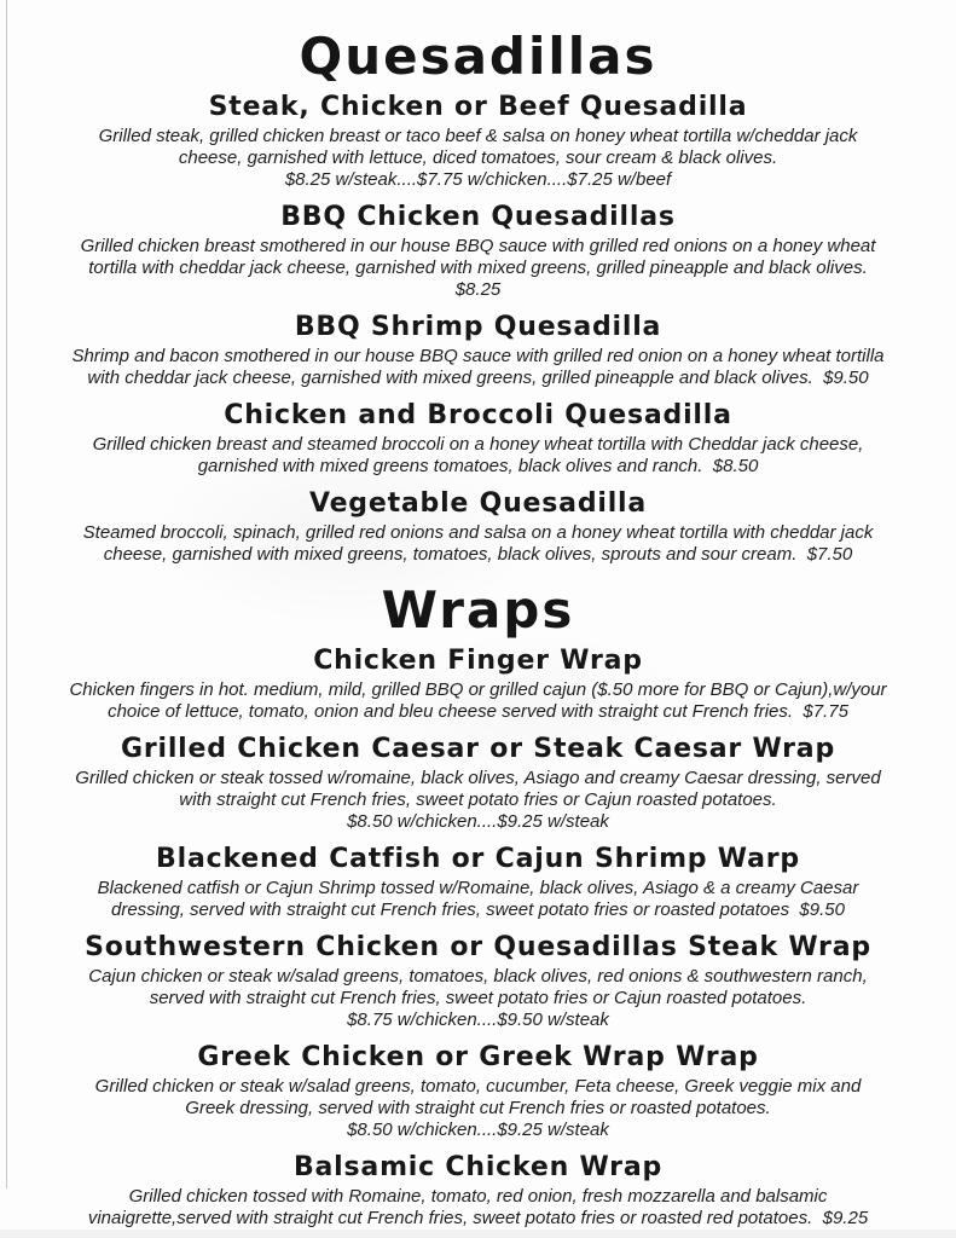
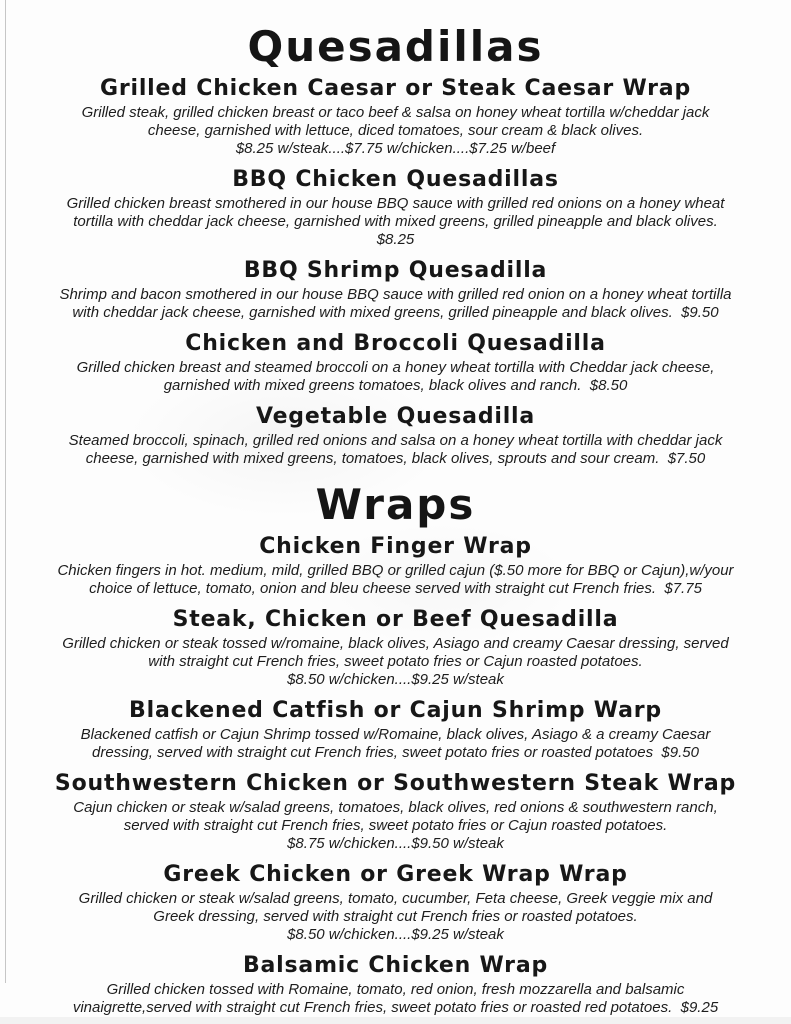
  Quesadillas
- Steak, Chicken or Beef Quesadilla
+ Grilled Chicken Caesar or Steak Caesar Wrap
  Grilled steak, grilled chicken breast or taco beef & salsa on honey wheat tortilla w/cheddar jack
  cheese, garnished with lettuce, diced tomatoes, sour cream & black olives.
  $8.25 w/steak....$7.75 w/chicken....$7.25 w/beef
  BBQ Chicken Quesadillas
  Grilled chicken breast smothered in our house BBQ sauce with grilled red onions on a honey wheat
  tortilla with cheddar jack cheese, garnished with mixed greens, grilled pineapple and black olives.
  $8.25
  BBQ Shrimp Quesadilla
  Shrimp and bacon smothered in our house BBQ sauce with grilled red onion on a honey wheat tortilla
  with cheddar jack cheese, garnished with mixed greens, grilled pineapple and black olives. $9.50
  Chicken and Broccoli Quesadilla
  Grilled chicken breast and steamed broccoli on a honey wheat tortilla with Cheddar jack cheese,
  garnished with mixed greens tomatoes, black olives and ranch. $8.50
  Vegetable Quesadilla
  Steamed broccoli, spinach, grilled red onions and salsa on a honey wheat tortilla with cheddar jack
  cheese, garnished with mixed greens, tomatoes, black olives, sprouts and sour cream. $7.50
  Wraps
  Chicken Finger Wrap
  Chicken fingers in hot. medium, mild, grilled BBQ or grilled cajun ($.50 more for BBQ or Cajun),w/your
  choice of lettuce, tomato, onion and bleu cheese served with straight cut French fries. $7.75
- Grilled Chicken Caesar or Steak Caesar Wrap
+ Steak, Chicken or Beef Quesadilla
  Grilled chicken or steak tossed w/romaine, black olives, Asiago and creamy Caesar dressing, served
  with straight cut French fries, sweet potato fries or Cajun roasted potatoes.
  $8.50 w/chicken....$9.25 w/steak
  Blackened Catfish or Cajun Shrimp Warp
  Blackened catfish or Cajun Shrimp tossed w/Romaine, black olives, Asiago & a creamy Caesar
  dressing, served with straight cut French fries, sweet potato fries or roasted potatoes $9.50
- Southwestern Chicken or Quesadillas Steak Wrap
+ Southwestern Chicken or Southwestern Steak Wrap
  Cajun chicken or steak w/salad greens, tomatoes, black olives, red onions & southwestern ranch,
  served with straight cut French fries, sweet potato fries or Cajun roasted potatoes.
  $8.75 w/chicken....$9.50 w/steak
  Greek Chicken or Greek Wrap Wrap
  Grilled chicken or steak w/salad greens, tomato, cucumber, Feta cheese, Greek veggie mix and
  Greek dressing, served with straight cut French fries or roasted potatoes.
  $8.50 w/chicken....$9.25 w/steak
  Balsamic Chicken Wrap
  Grilled chicken tossed with Romaine, tomato, red onion, fresh mozzarella and balsamic
  vinaigrette,served with straight cut French fries, sweet potato fries or roasted red potatoes. $9.25
